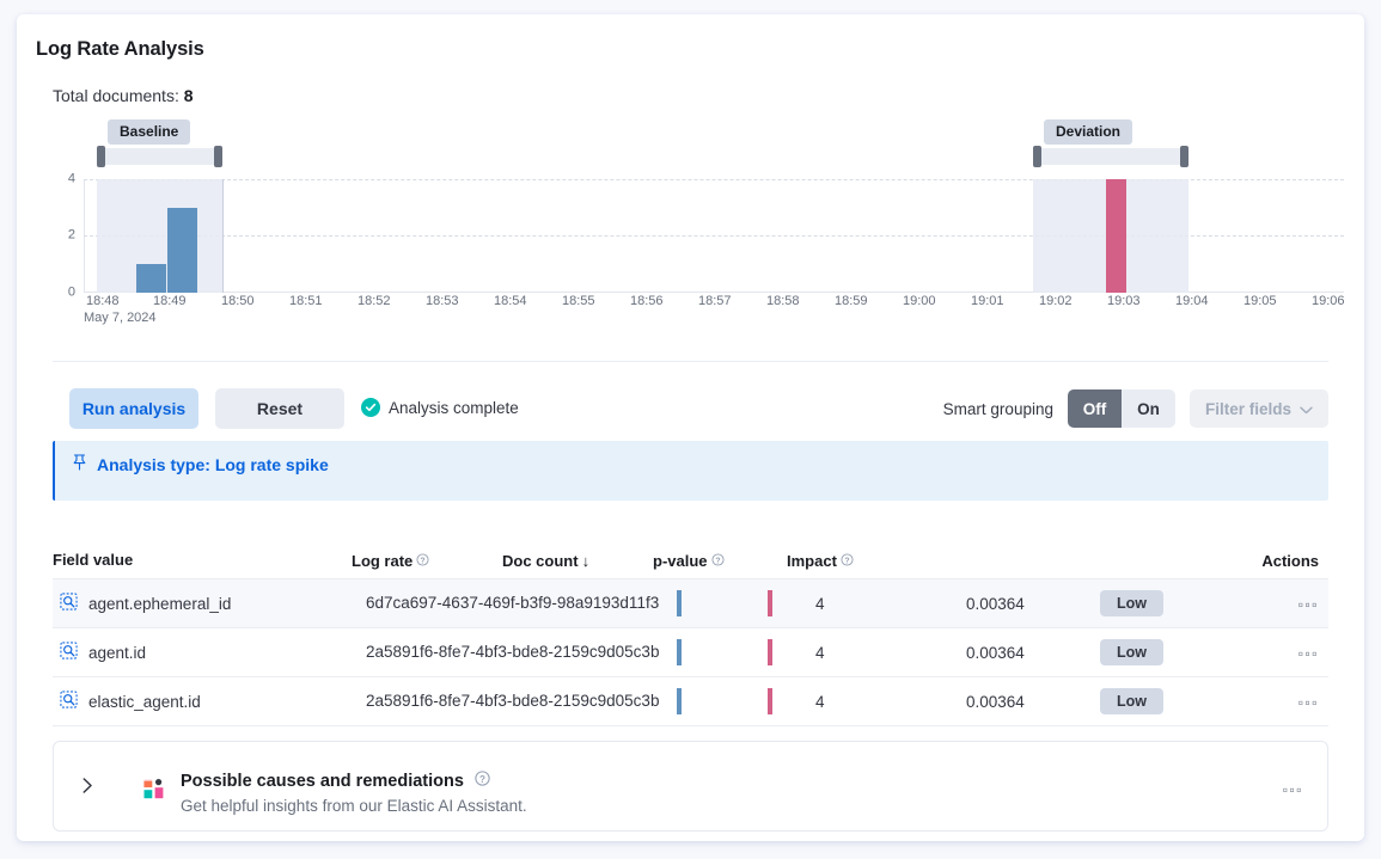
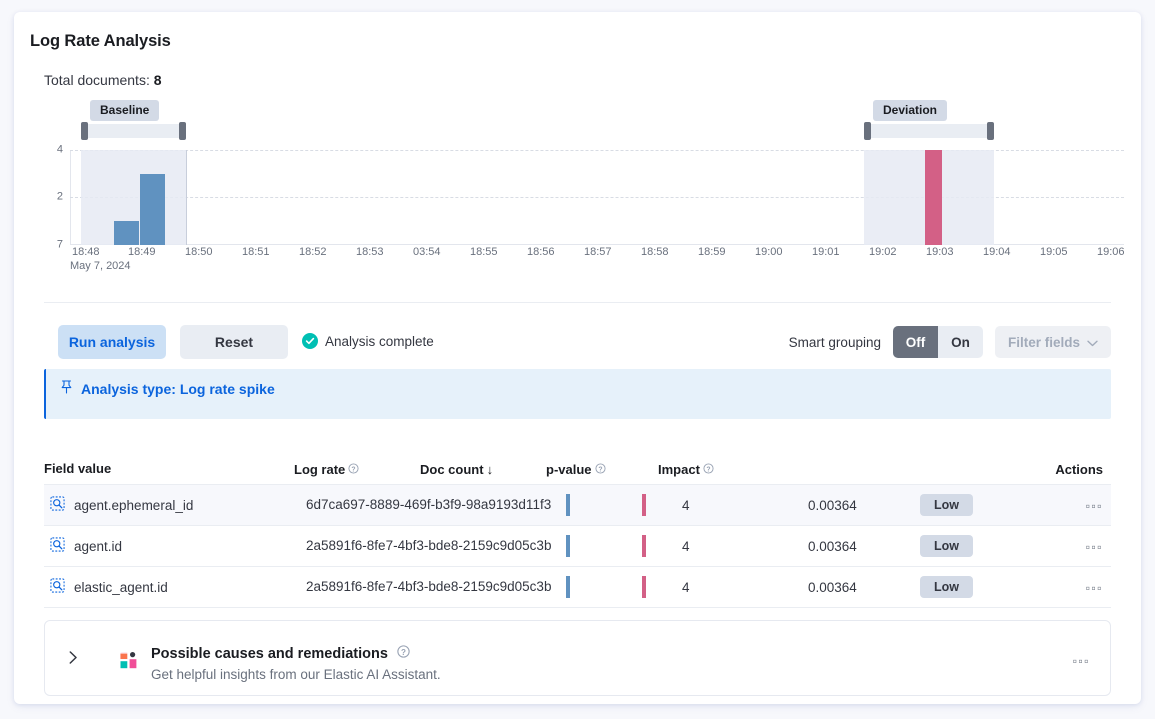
  Log Rate Analysis
  Total documents: 8
  Baseline
  Deviation
  4
  2
- 0
+ 7
  18:48
  18:49
  18:50
  18:51
  18:52
  18:53
- 18:54
+ 03:54
  18:55
  18:56
  18:57
  18:58
  18:59
  19:00
  19:01
  19:02
  19:03
  19:04
  19:05
  19:06
  May 7, 2024
  Run analysis
  Reset
  Analysis complete
  Smart grouping
  Off
  On
  Filter fields
  Analysis type: Log rate spike
  Field value
  Log rate
  Doc count
  ↓
  p-value
  Impact
  Actions
  agent.ephemeral_id
- 6d7ca697-4637-469f-b3f9-98a9193d11f3
+ 6d7ca697-8889-469f-b3f9-98a9193d11f3
  4
  0.00364
  Low
  ▫▫▫
  agent.id
  2a5891f6-8fe7-4bf3-bde8-2159c9d05c3b
  4
  0.00364
  Low
  ▫▫▫
  elastic_agent.id
  2a5891f6-8fe7-4bf3-bde8-2159c9d05c3b
  4
  0.00364
  Low
  ▫▫▫
  Possible causes and remediations
  ?
  Get helpful insights from our Elastic AI Assistant.
  ▫▫▫
